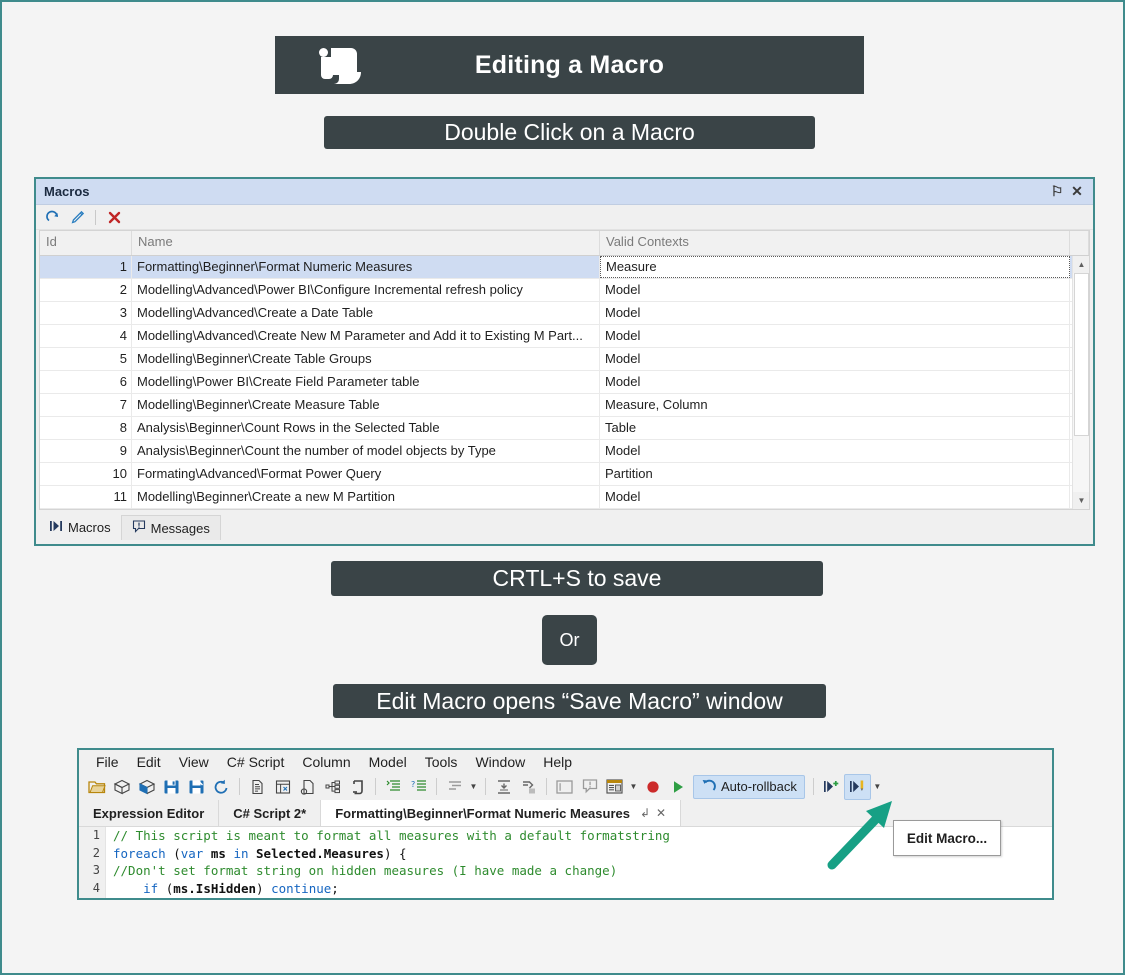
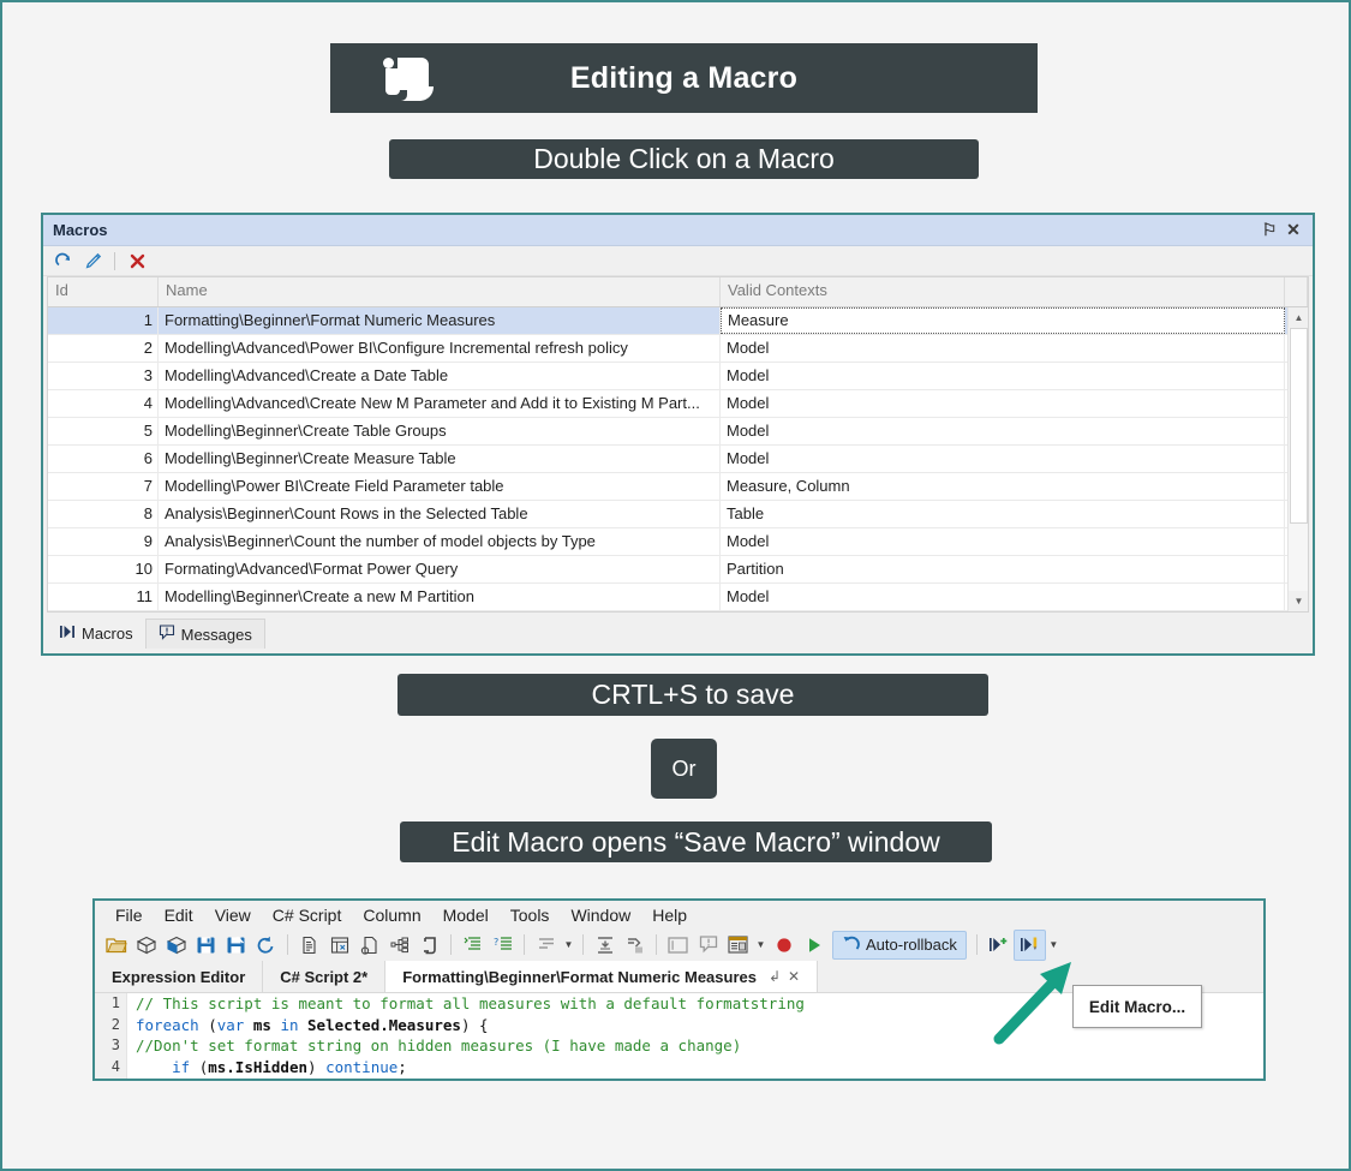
  Editing a Macro
  Double Click on a Macro
  Macros
  ⚐
  ✕
  Id
  Name
  Valid Contexts
  1
  Formatting\Beginner\Format Numeric Measures
  Measure
  2
  Modelling\Advanced\Power BI\Configure Incremental refresh policy
  Model
  3
  Modelling\Advanced\Create a Date Table
  Model
  4
  Modelling\Advanced\Create New M Parameter and Add it to Existing M Part...
  Model
  5
  Modelling\Beginner\Create Table Groups
  Model
  6
- Modelling\Power BI\Create Field Parameter table
+ Modelling\Beginner\Create Measure Table
  Model
  7
- Modelling\Beginner\Create Measure Table
+ Modelling\Power BI\Create Field Parameter table
  Measure, Column
  8
  Analysis\Beginner\Count Rows in the Selected Table
  Table
  9
  Analysis\Beginner\Count the number of model objects by Type
  Model
  10
  Formating\Advanced\Format Power Query
  Partition
  11
  Modelling\Beginner\Create a new M Partition
  Model
  ▲
  ▼
  Macros
  Messages
  CRTL+S to save
  Or
  Edit Macro opens “Save Macro” window
  File
  Edit
  View
  C# Script
  Column
  Model
  Tools
  Window
  Help
  ?
  ▼
  ▼
  Auto-rollback
  ▼
  Expression Editor
  C# Script 2*
  Formatting\Beginner\Format Numeric Measures
  ↲
  ✕
  1
  2
  3
  4
  // This script is meant to format all measures with a default formatstring
  foreach (var ms in Selected.Measures) {
  //Don't set format string on hidden measures (I have made a change)
  if (ms.IsHidden) continue;
  Edit Macro...
